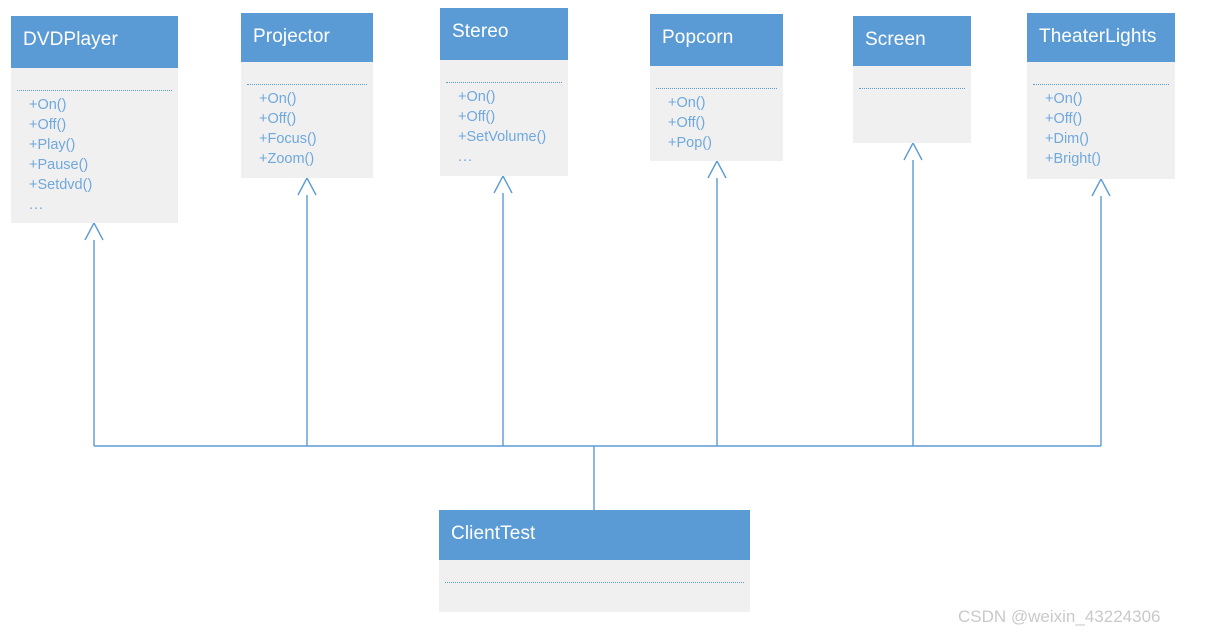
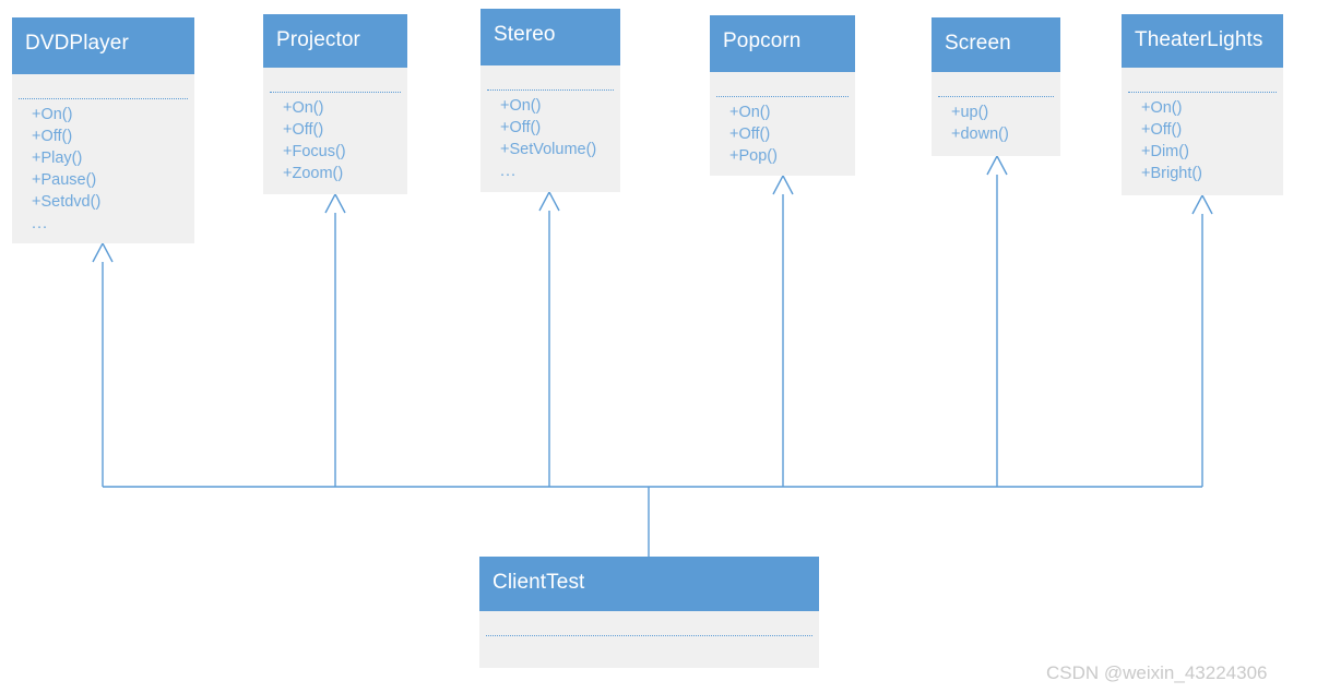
  DVDPlayer
  +On()
  +Off()
  +Play()
  +Pause()
  +Setdvd()
  ...
  Projector
  +On()
  +Off()
  +Focus()
  +Zoom()
  Stereo
  +On()
  +Off()
  +SetVolume()
  ...
  Popcorn
  +On()
  +Off()
  +Pop()
  Screen
+ +up()
+ +down()
  TheaterLights
  +On()
  +Off()
  +Dim()
  +Bright()
  ClientTest
  CSDN @weixin_43224306
